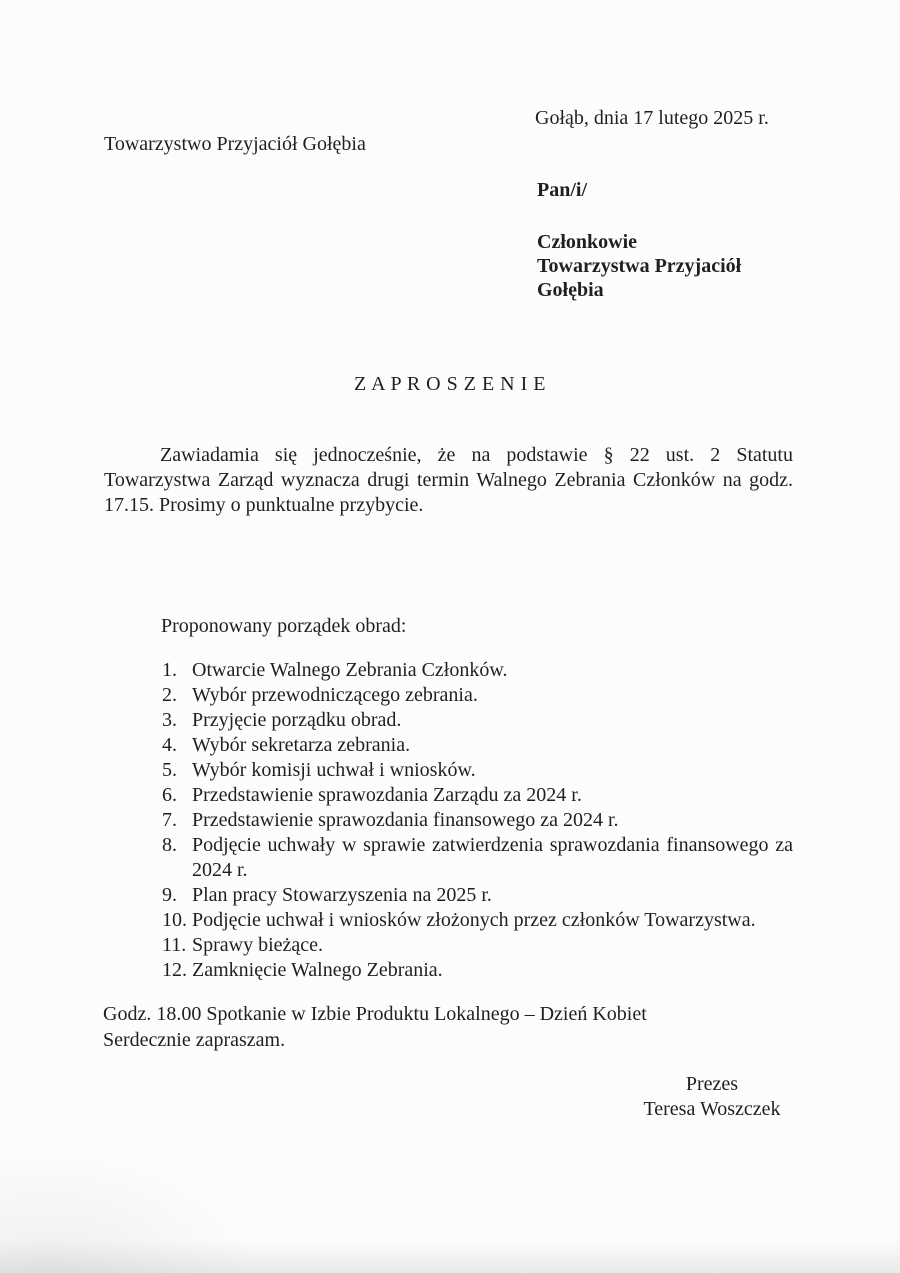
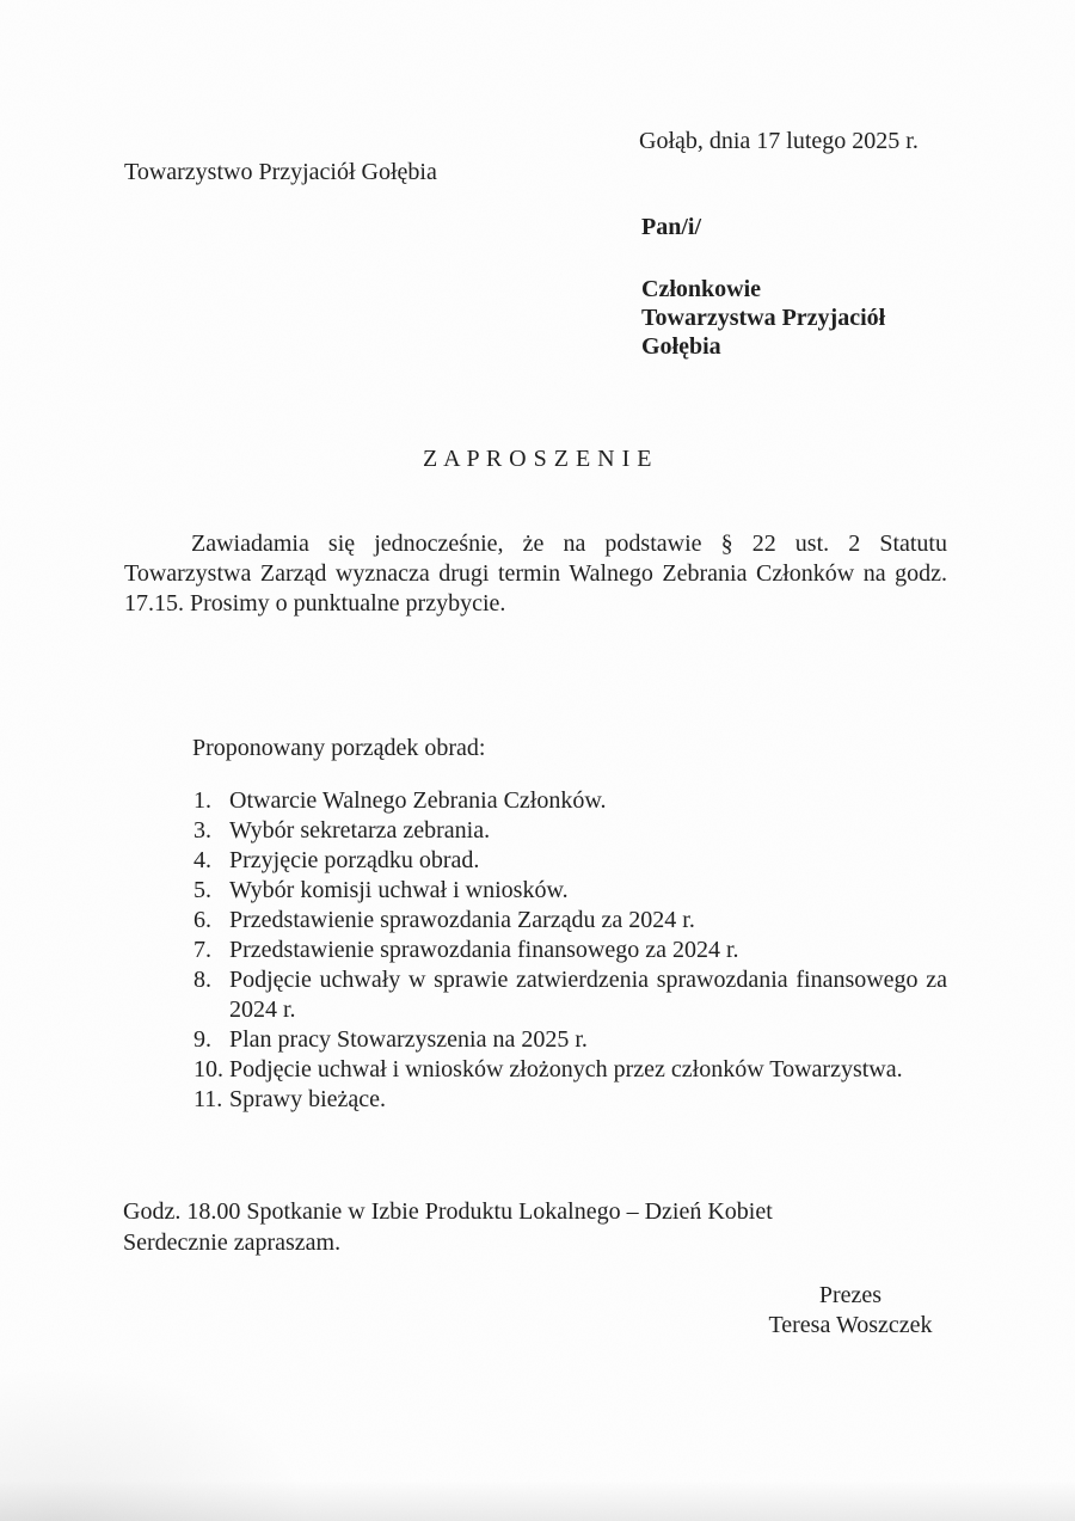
  Gołąb, dnia 17 lutego 2025 r.
  Towarzystwo Przyjaciół Gołębia
  Pan/i/
  Członkowie
  Towarzystwa Przyjaciół
  Gołębia
  Z A P R O S Z E N I E
  Zawiadamia się jednocześnie, że na podstawie § 22 ust. 2 Statutu Towarzystwa Zarząd wyznacza drugi termin Walnego Zebrania Członków na godz. 17.15. Prosimy o punktualne przybycie.
  Proponowany porządek obrad:
  1.
  Otwarcie Walnego Zebrania Członków.
- 2.
- Wybór przewodniczącego zebrania.
  3.
- Przyjęcie porządku obrad.
+ Wybór sekretarza zebrania.
  4.
- Wybór sekretarza zebrania.
+ Przyjęcie porządku obrad.
  5.
  Wybór komisji uchwał i wniosków.
  6.
  Przedstawienie sprawozdania Zarządu za 2024 r.
  7.
  Przedstawienie sprawozdania finansowego za 2024 r.
  8.
  Podjęcie uchwały w sprawie zatwierdzenia sprawozdania finansowego za 2024 r.
  9.
  Plan pracy Stowarzyszenia na 2025 r.
  10.
  Podjęcie uchwał i wniosków złożonych przez członków Towarzystwa.
  11.
  Sprawy bieżące.
- 12.
- Zamknięcie Walnego Zebrania.
  Godz. 18.00 Spotkanie w Izbie Produktu Lokalnego – Dzień Kobiet
  Serdecznie zapraszam.
  Prezes
  Teresa Woszczek
